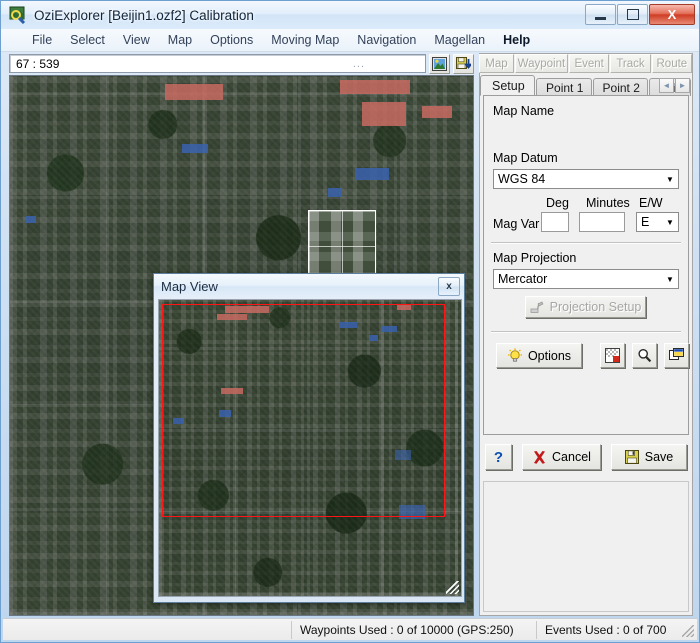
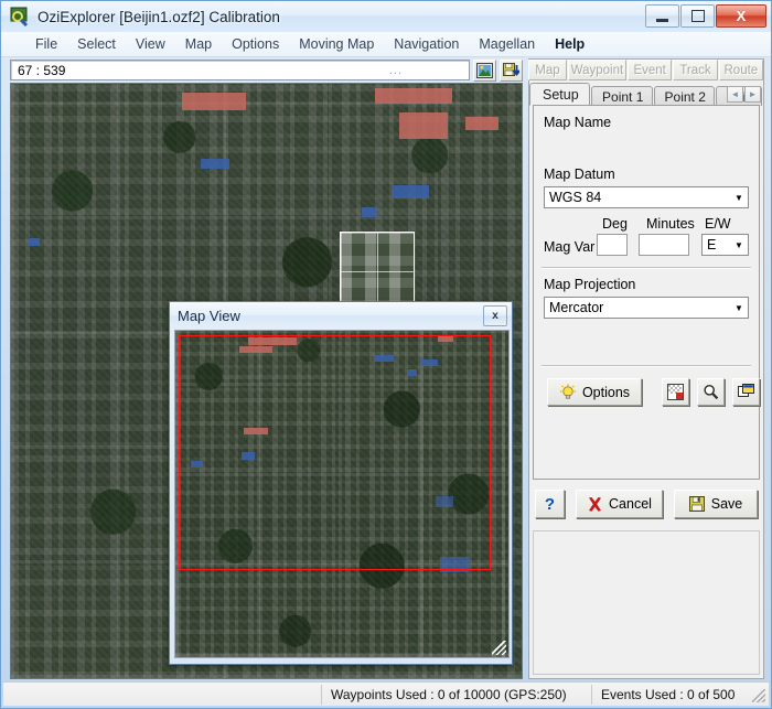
  OziExplorer [Beijin1.ozf2] Calibration
  X
  File
  Select
  View
  Map
  Options
  Moving Map
  Navigation
  Magellan
  Help
  67 : 539
  ...
  Map View
  x
  Map
  Waypoint
  Event
  Track
  Route
  Setup
  Point 1
  Point 2
  ◄
  ►
  Map Name
  Map Datum
  WGS 84
  ▼
  Deg
  Minutes
  E/W
  Mag Var
  E
  ▼
  Map Projection
  Mercator
  ▼
- Projection Setup
  Options
  ?
  Cancel
  Save
  Waypoints Used : 0 of 10000 (GPS:250)
- Events Used : 0 of 700
+ Events Used : 0 of 500
